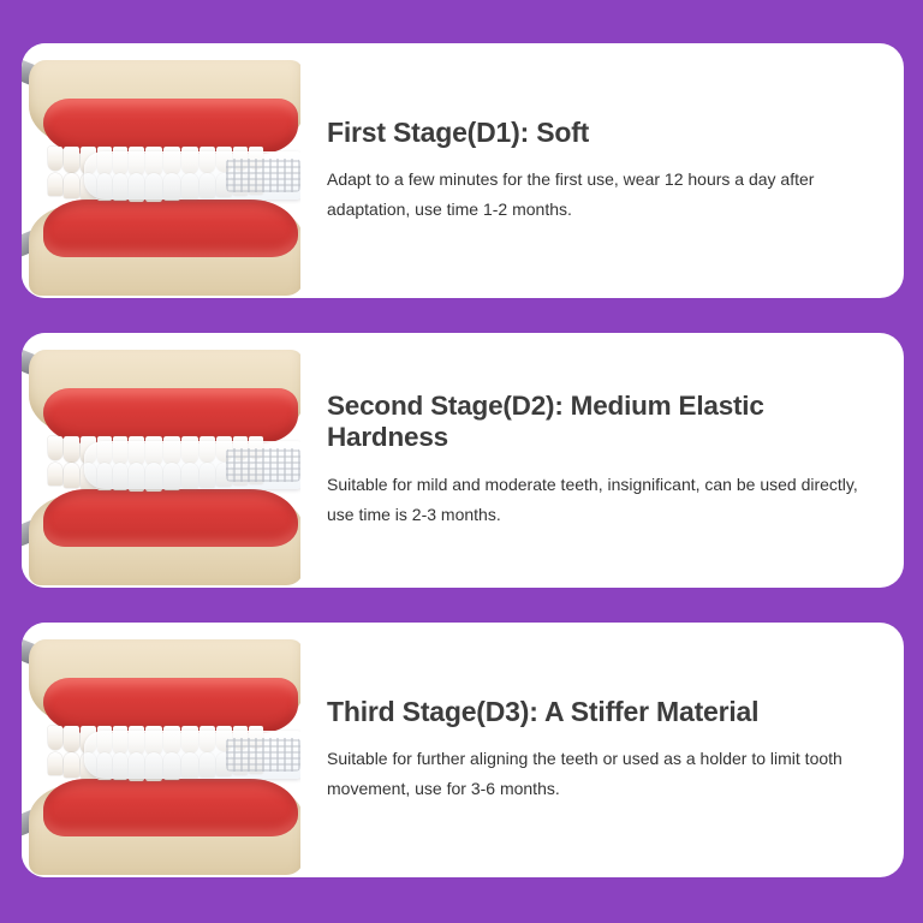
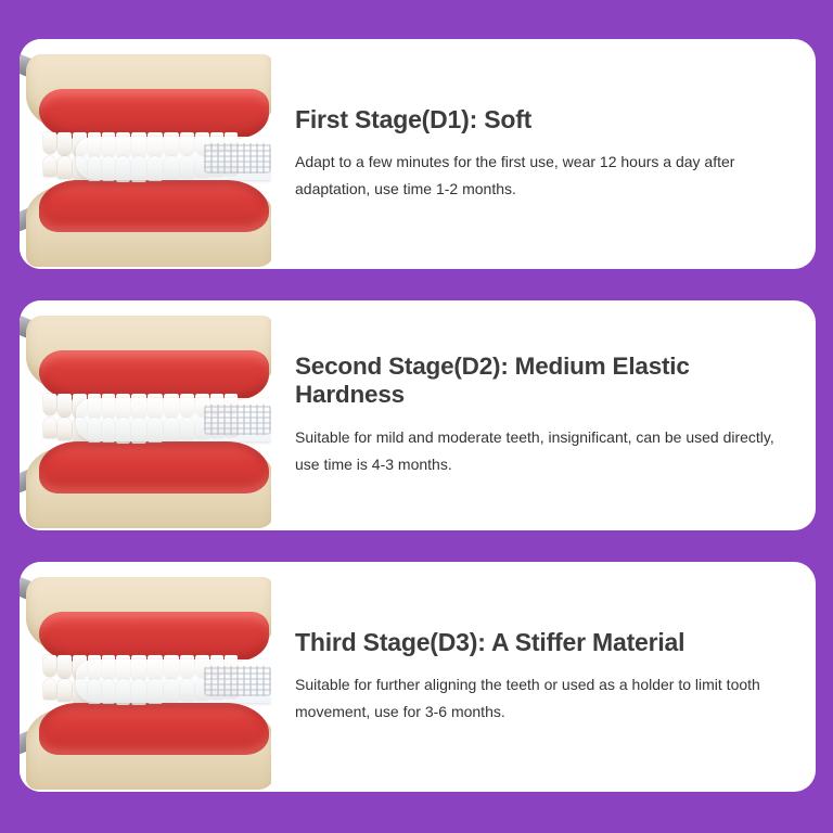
  First Stage(D1): Soft
  Adapt to a few minutes for the first use, wear 12 hours a day after adaptation, use time 1-2 months.
  Second Stage(D2): Medium Elastic Hardness
- Suitable for mild and moderate teeth, insignificant, can be used directly, use time is 2-3 months.
+ Suitable for mild and moderate teeth, insignificant, can be used directly, use time is 4-3 months.
  Third Stage(D3): A Stiffer Material
  Suitable for further aligning the teeth or used as a holder to limit tooth movement, use for 3-6 months.
